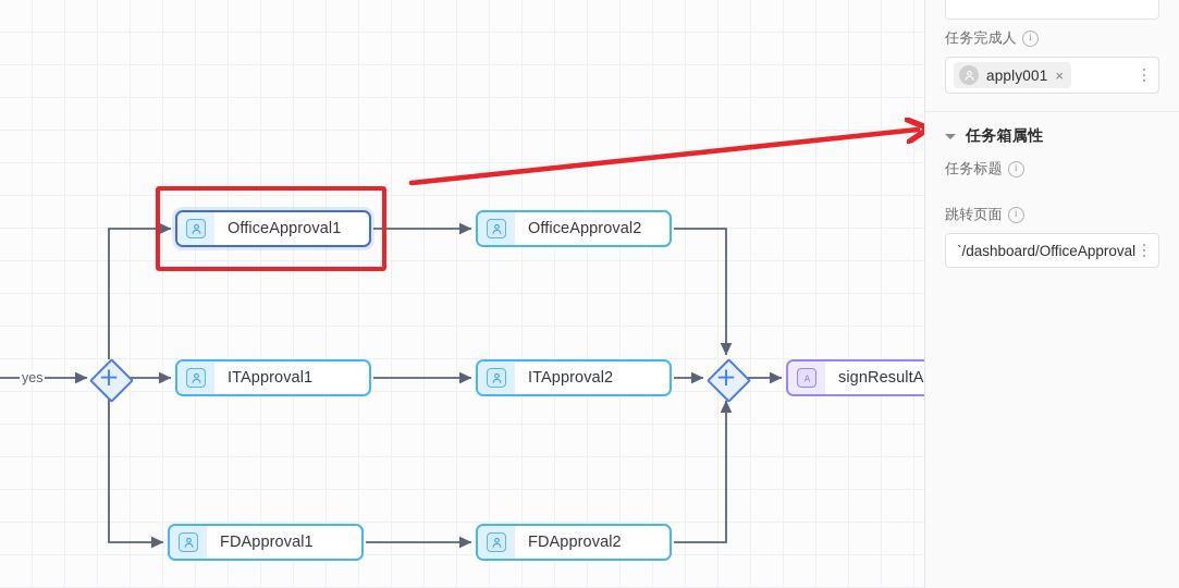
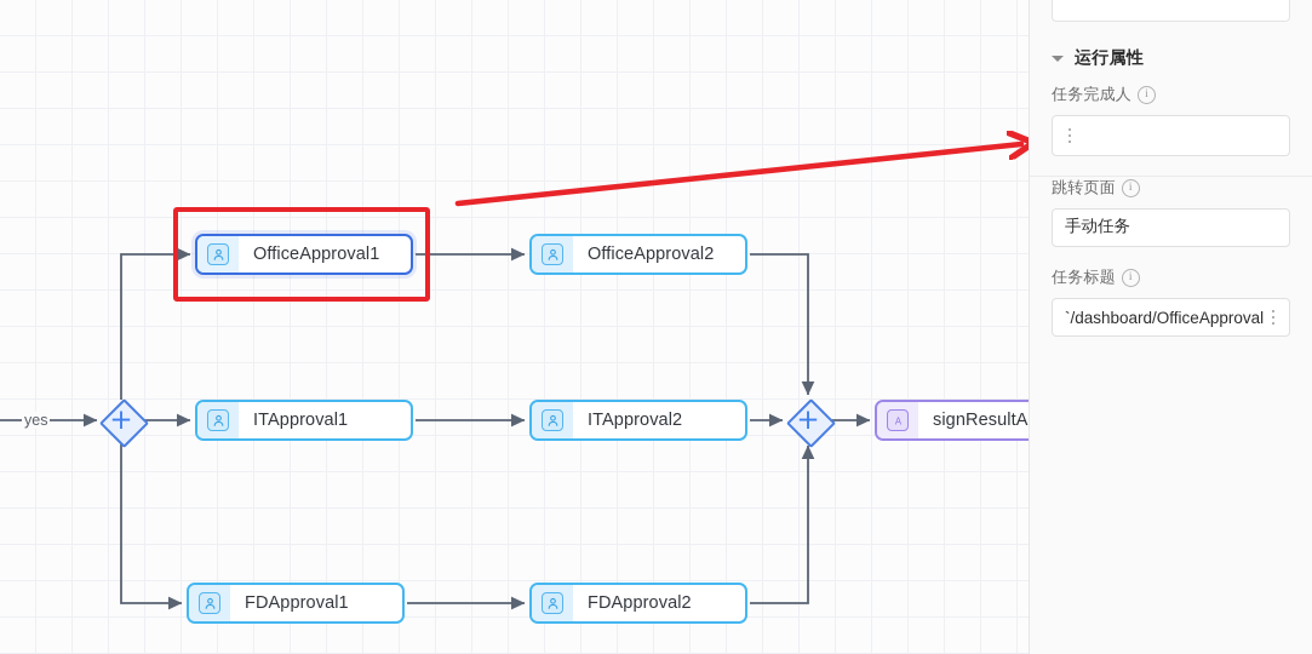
  OfficeApproval1
  OfficeApproval2
  ITApproval1
  ITApproval2
  FDApproval1
  FDApproval2
  A
  signResultA
  +
  +
  yes
+ 运行属性
  任务完成人
  i
- apply001
- ×
- 任务箱属性
- 任务标题
+ 跳转页面
  i
+ 手动任务
- 跳转页面
+ 任务标题
  i
  `/dashboard/OfficeApproval
